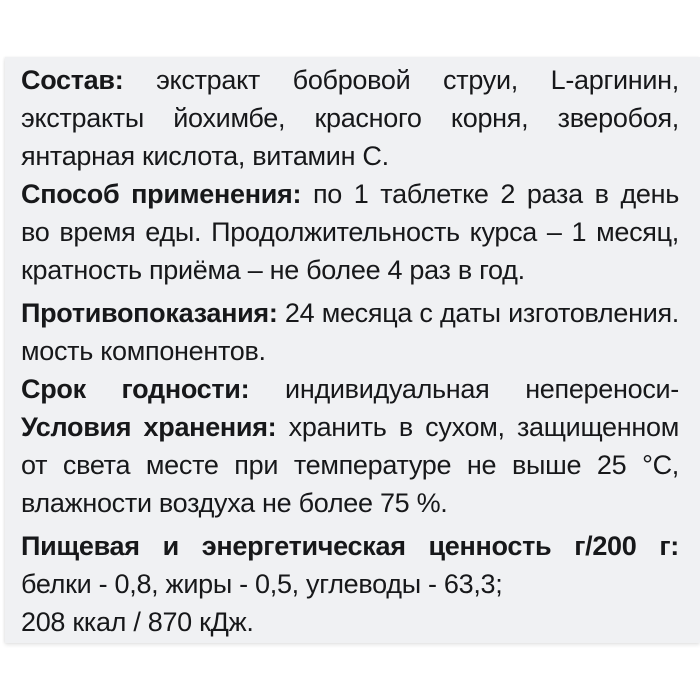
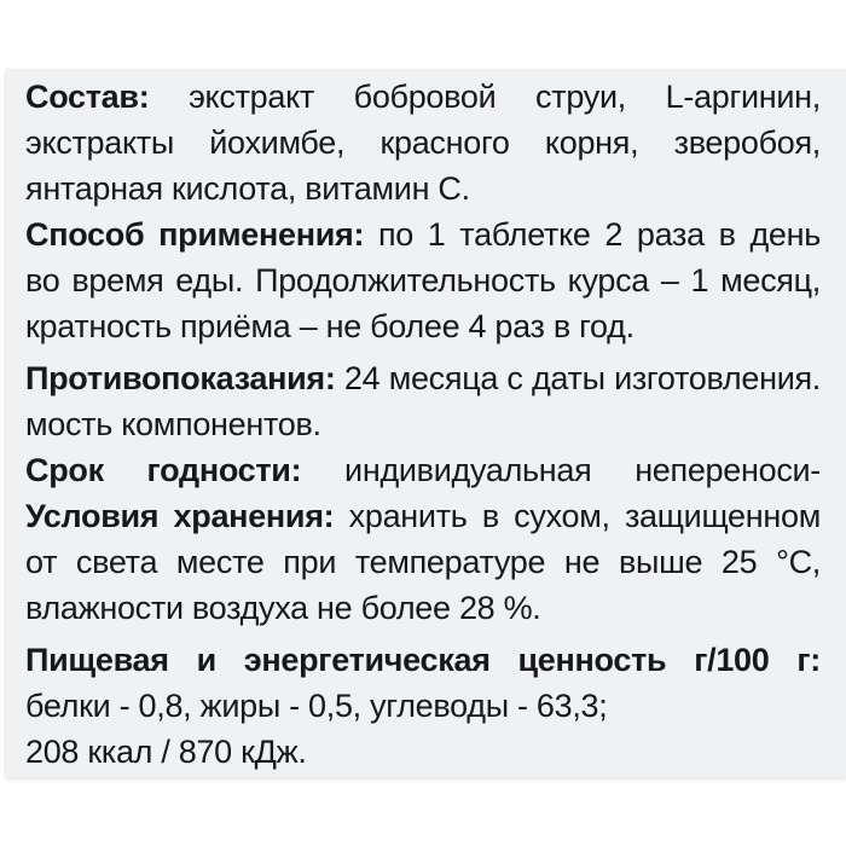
  Состав: экстракт бобровой струи, L-аргинин,
  экстракты йохимбе, красного корня, зверобоя,
  янтарная кислота, витамин С.
  Способ применения: по 1 таблетке 2 раза в день
  во время еды. Продолжительность курса – 1 месяц,
  кратность приёма – не более 4 раз в год.
  Противопоказания: 24 месяца с даты изготовления.
  мость компонентов.
  Срок годности: индивидуальная непереноси-
  Условия хранения: хранить в сухом, защищенном
  от света месте при температуре не выше 25 °С,
- влажности воздуха не более 75 %.
+ влажности воздуха не более 28 %.
- Пищевая и энергетическая ценность г/200 г:
+ Пищевая и энергетическая ценность г/100 г:
  белки - 0,8, жиры - 0,5, углеводы - 63,3;
  208 ккал / 870 кДж.
